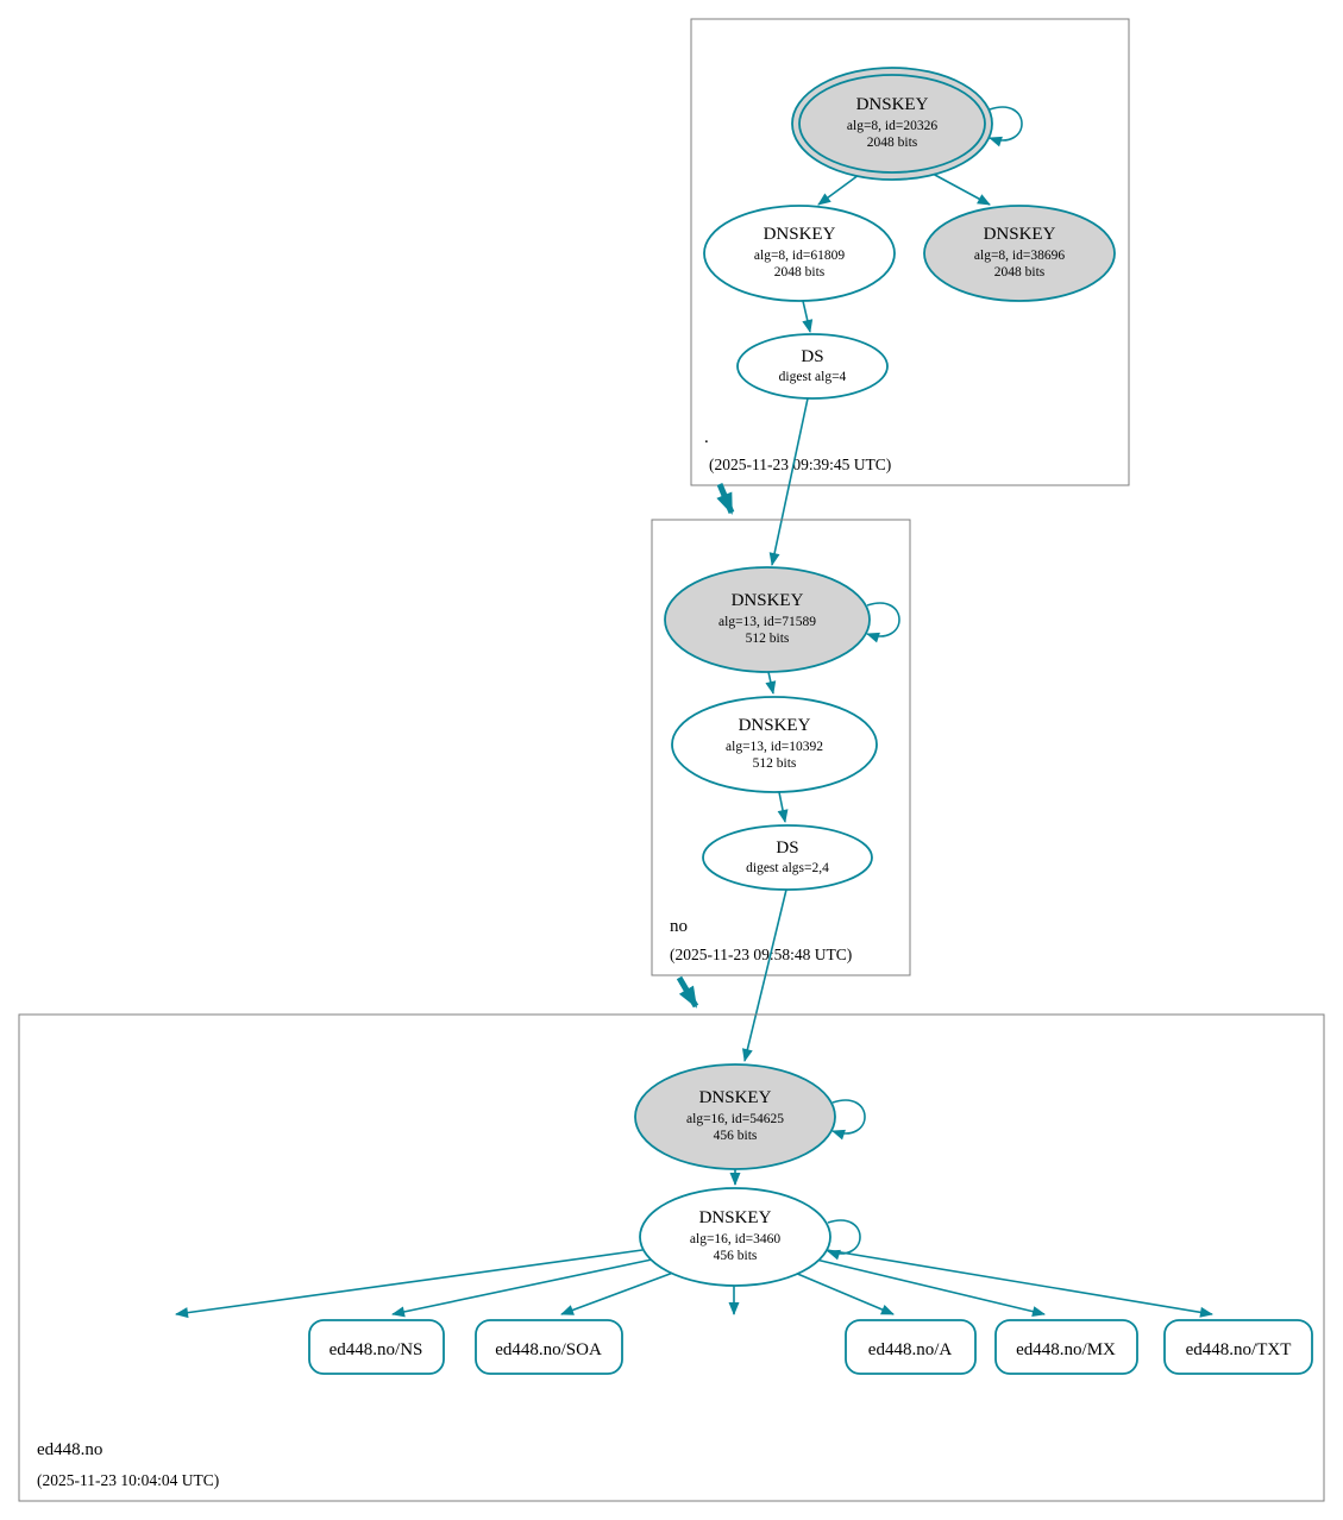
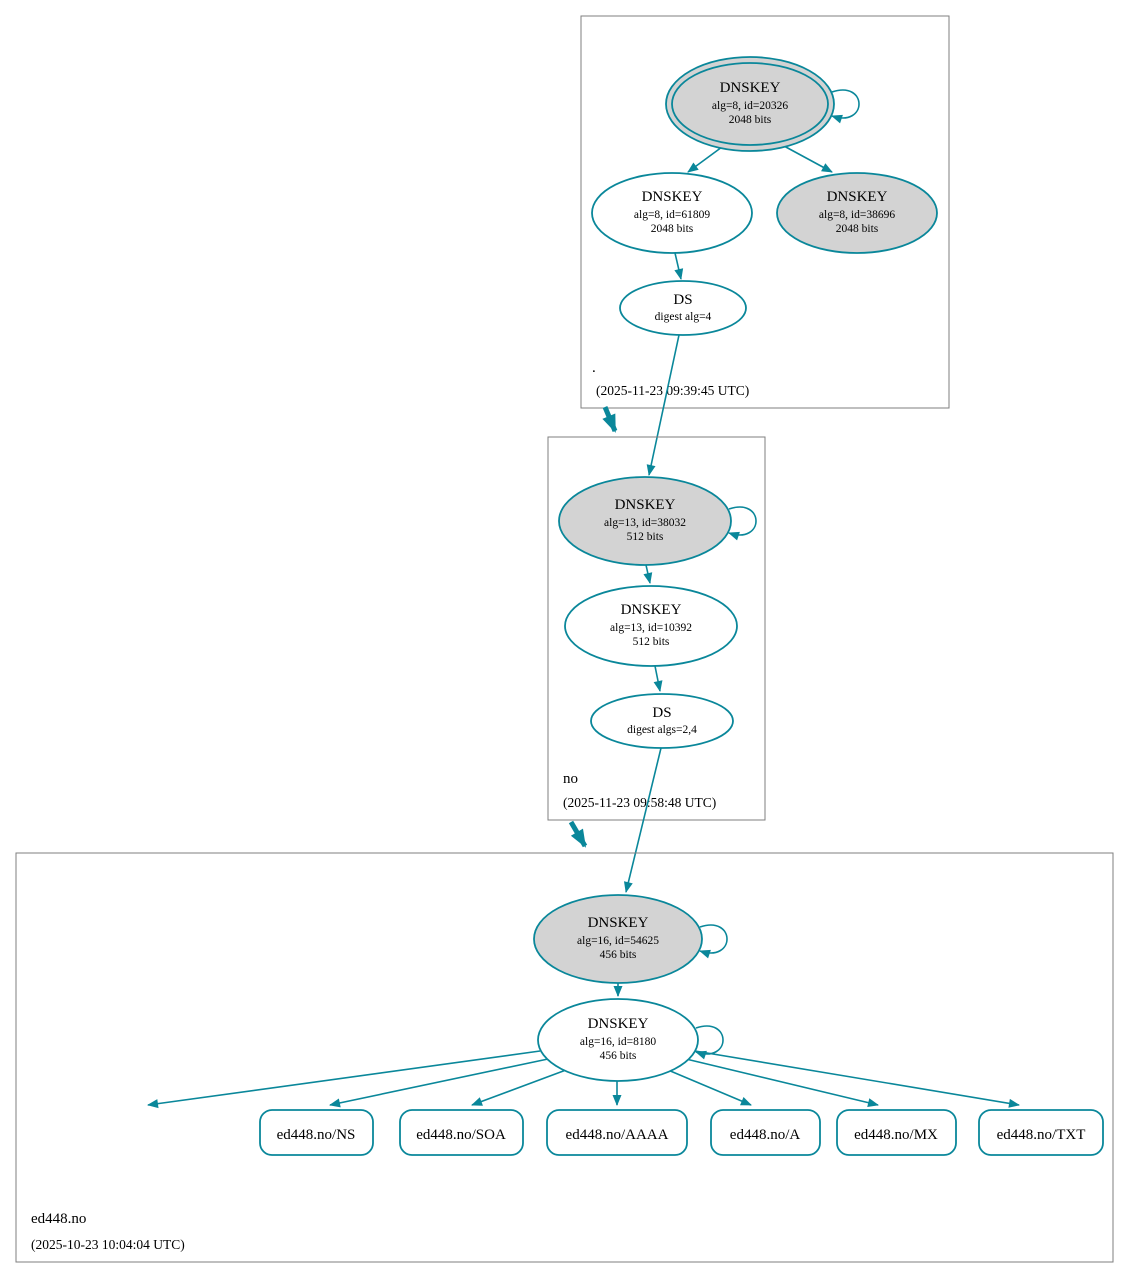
  .
  (2025-11-23 09:39:45 UTC)
  DNSKEY
  alg=8, id=20326
  2048 bits
  DNSKEY
  alg=8, id=61809
  2048 bits
  DNSKEY
  alg=8, id=38696
  2048 bits
  DS
  digest alg=4
  no
  (2025-11-23 09:58:48 UTC)
  DNSKEY
- alg=13, id=71589
+ alg=13, id=38032
  512 bits
  DNSKEY
  alg=13, id=10392
  512 bits
  DS
  digest algs=2,4
  ed448.no
- (2025-11-23 10:04:04 UTC)
+ (2025-10-23 10:04:04 UTC)
  DNSKEY
  alg=16, id=54625
  456 bits
  DNSKEY
- alg=16, id=3460
+ alg=16, id=8180
  456 bits
  ed448.no/NS
  ed448.no/SOA
+ ed448.no/AAAA
  ed448.no/A
  ed448.no/MX
  ed448.no/TXT
